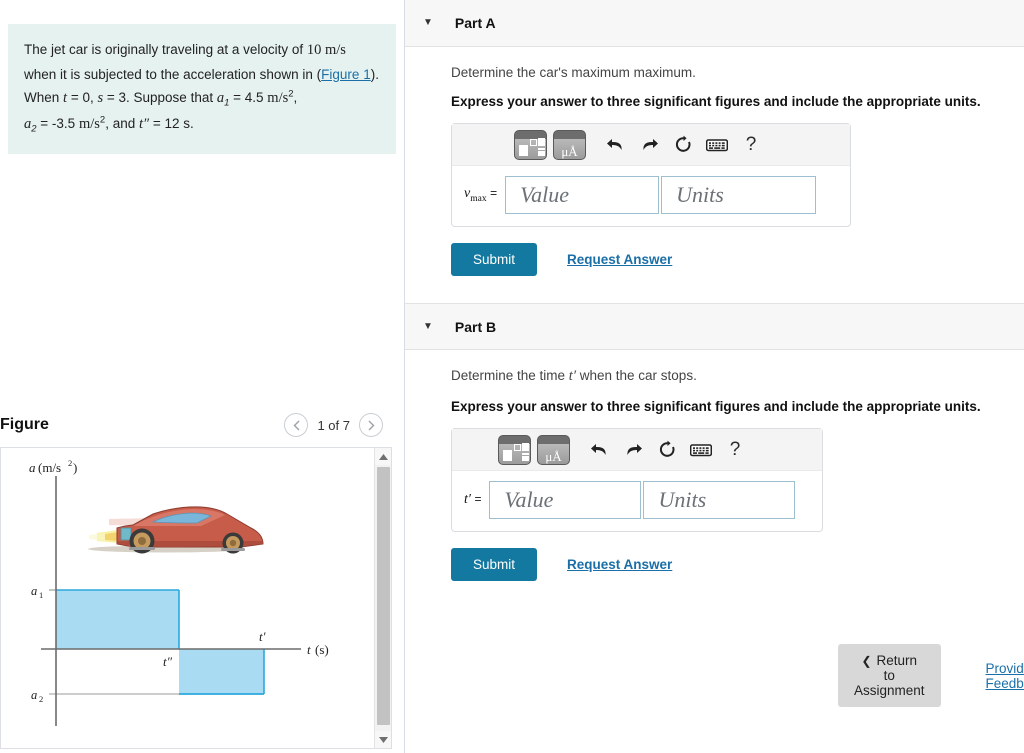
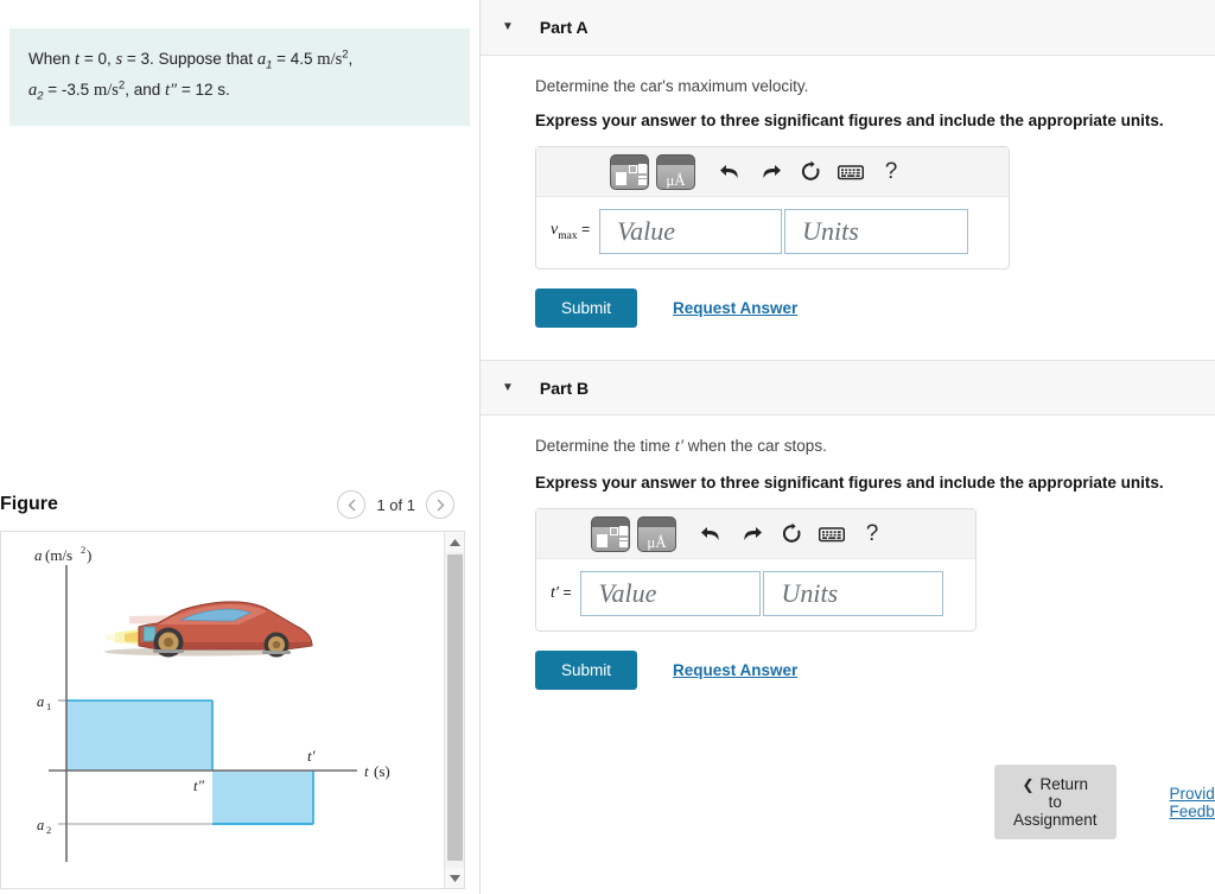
- The jet car is originally traveling at a velocity of 10 m/s when it is subjected to the acceleration shown in (Figure 1).
  When t = 0, s = 3. Suppose that a1 = 4.5 m/s2,
  a2 = -3.5 m/s2, and t″ = 12 s.
  Figure
- 1 of 7
+ 1 of 1
  a
  (m/s
  2
  )
  t
  (s)
  a
  1
  a
  2
  t″
  t′
  ▼
  Part A
- Determine the car's maximum maximum.
+ Determine the car's maximum velocity.
  Express your answer to three significant figures and include the appropriate units.
  μÅ
  ?
  vmax =
  Value
  Units
  Submit
  Request Answer
  ▼
  Part B
  Determine the time t′ when the car stops.
  Express your answer to three significant figures and include the appropriate units.
  μÅ
  ?
  t′ =
  Value
  Units
  Submit
  Request Answer
  ❮ Return to Assignment
  Provid Feedb
